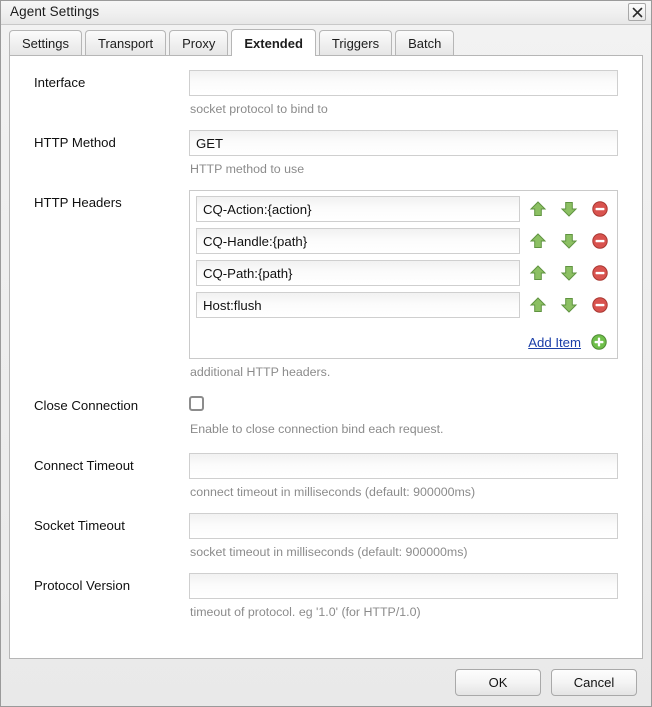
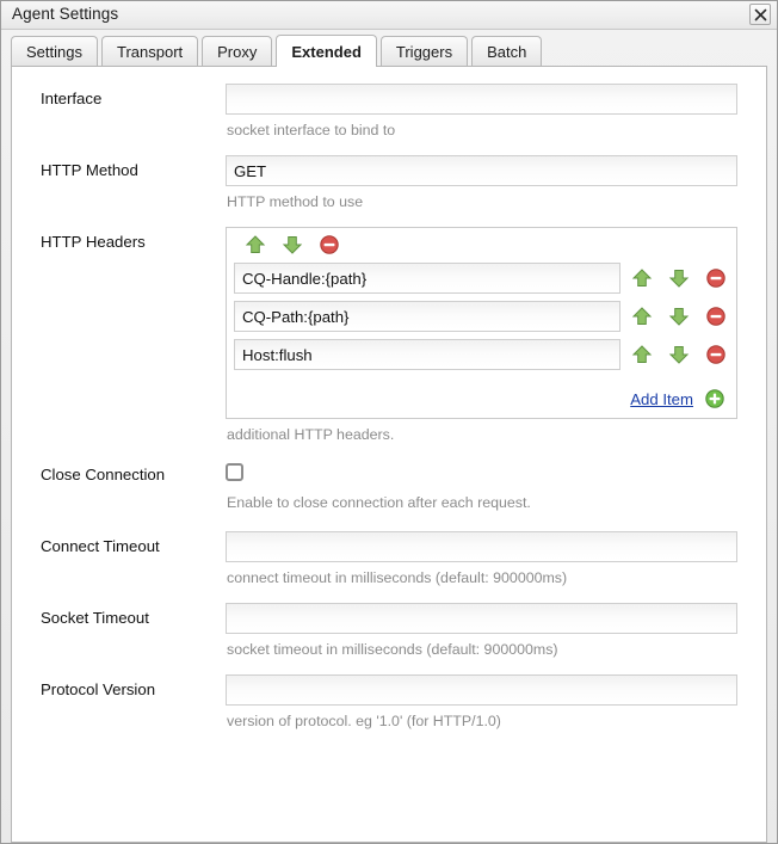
  Agent Settings
  Settings
  Transport
  Proxy
  Extended
  Triggers
  Batch
  Interface
- socket protocol to bind to
+ socket interface to bind to
  HTTP Method
  GET
  HTTP method to use
  HTTP Headers
- CQ-Action:{action}
  CQ-Handle:{path}
  CQ-Path:{path}
  Host:flush
  Add Item
  additional HTTP headers.
  Close Connection
- Enable to close connection bind each request.
+ Enable to close connection after each request.
  Connect Timeout
  connect timeout in milliseconds (default: 900000ms)
  Socket Timeout
  socket timeout in milliseconds (default: 900000ms)
  Protocol Version
- timeout of protocol. eg '1.0' (for HTTP/1.0)
+ version of protocol. eg '1.0' (for HTTP/1.0)
- OK
- Cancel
